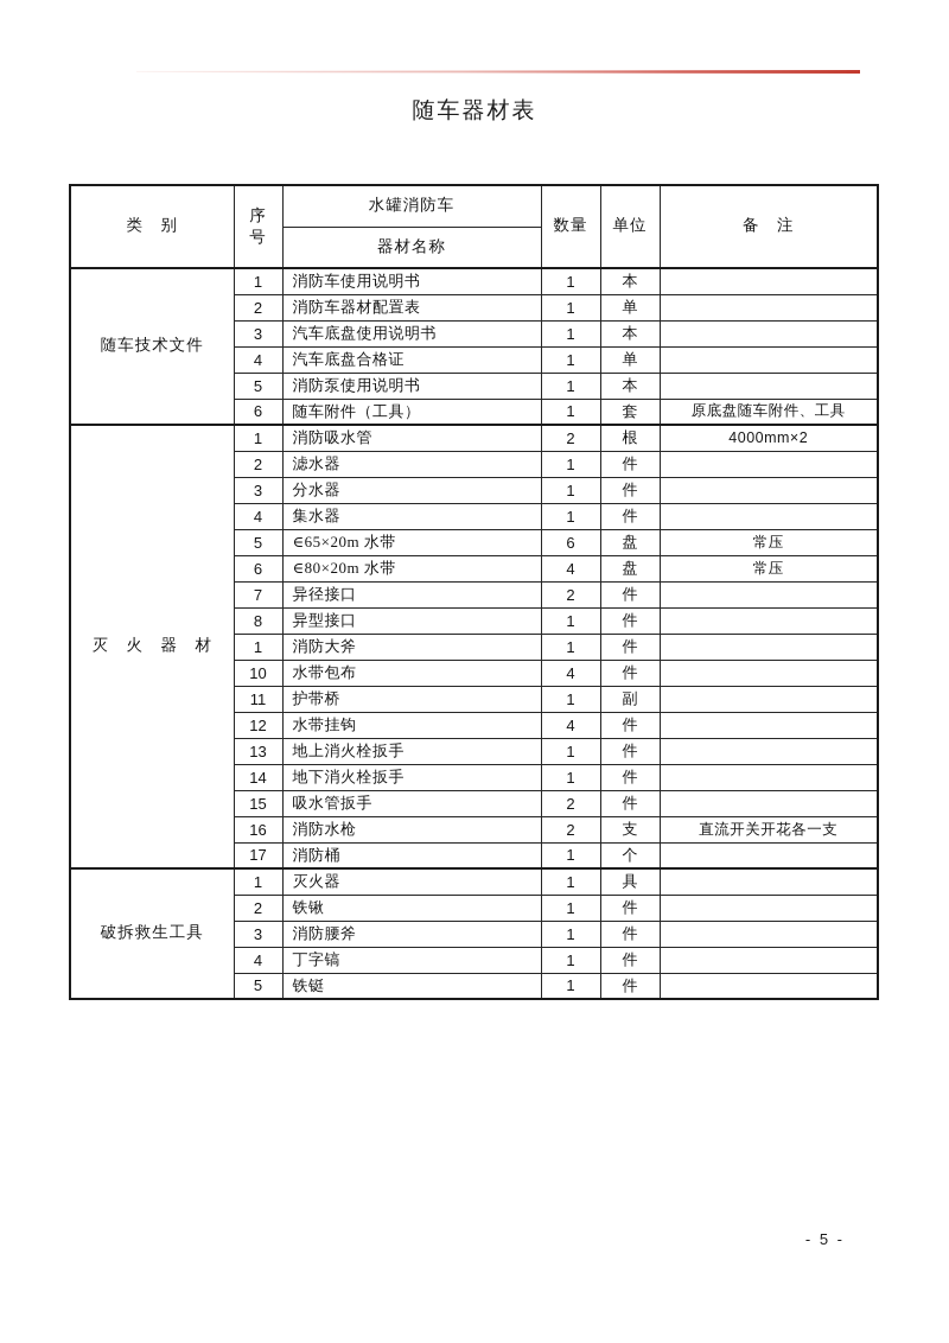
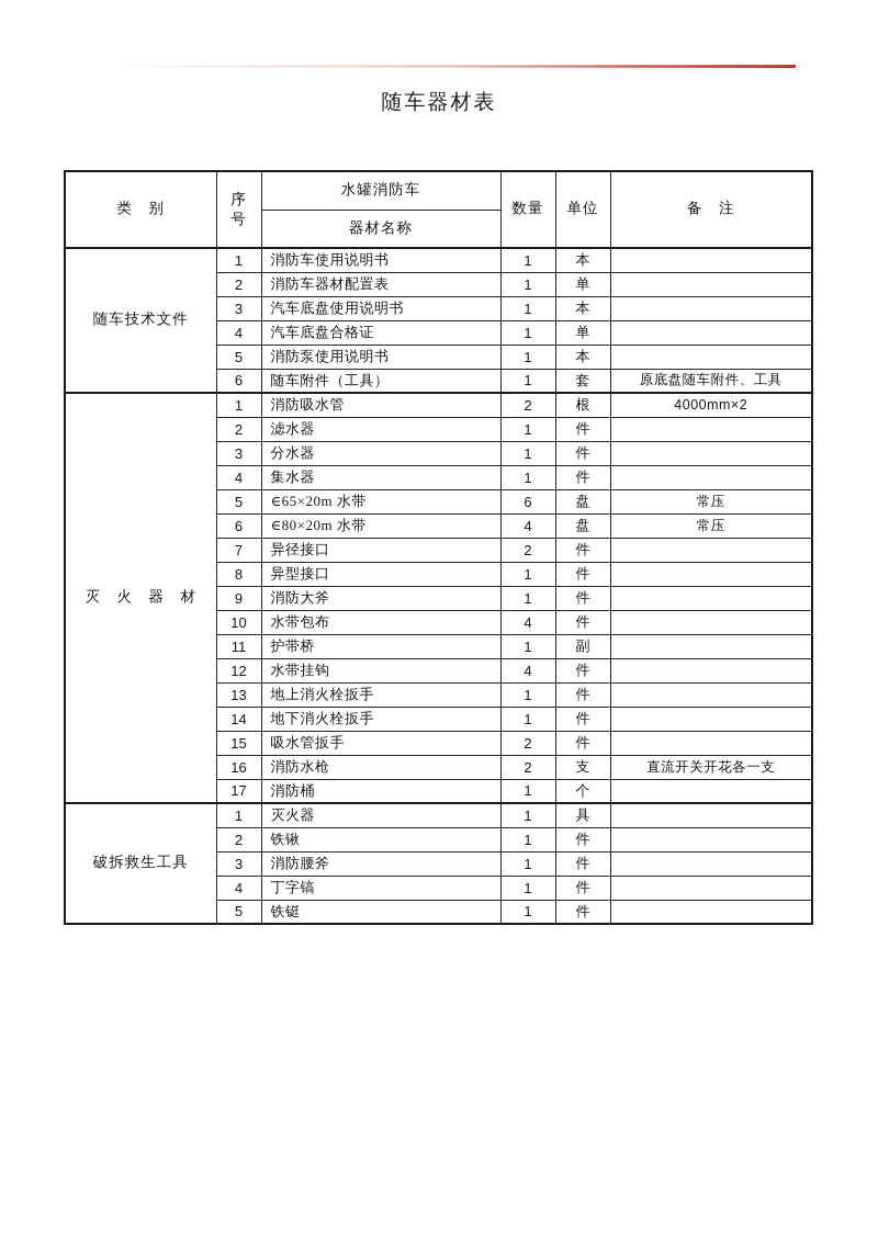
  随车器材表
  类 别	序 号	水罐消防车	数量	单位	备 注
  器材名称
  随车技术文件	1	消防车使用说明书	1	本
  2	消防车器材配置表	1	单
  3	汽车底盘使用说明书	1	本
  4	汽车底盘合格证	1	单
  5	消防泵使用说明书	1	本
  6	随车附件（工具）	1	套	原底盘随车附件、工具
  灭 火 器 材	1	消防吸水管	2	根	4000mm×2
  2	滤水器	1	件
  3	分水器	1	件
  4	集水器	1	件
  5	∈65×20m 水带	6	盘	常压
  6	∈80×20m 水带	4	盘	常压
  7	异径接口	2	件
  8	异型接口	1	件
- 1	消防大斧	1	件
+ 9	消防大斧	1	件
  10	水带包布	4	件
  11	护带桥	1	副
  12	水带挂钩	4	件
  13	地上消火栓扳手	1	件
  14	地下消火栓扳手	1	件
  15	吸水管扳手	2	件
  16	消防水枪	2	支	直流开关开花各一支
  17	消防桶	1	个
  破拆救生工具	1	灭火器	1	具
  2	铁锹	1	件
  3	消防腰斧	1	件
  4	丁字镐	1	件
  5	铁铤	1	件
- - 5 -
